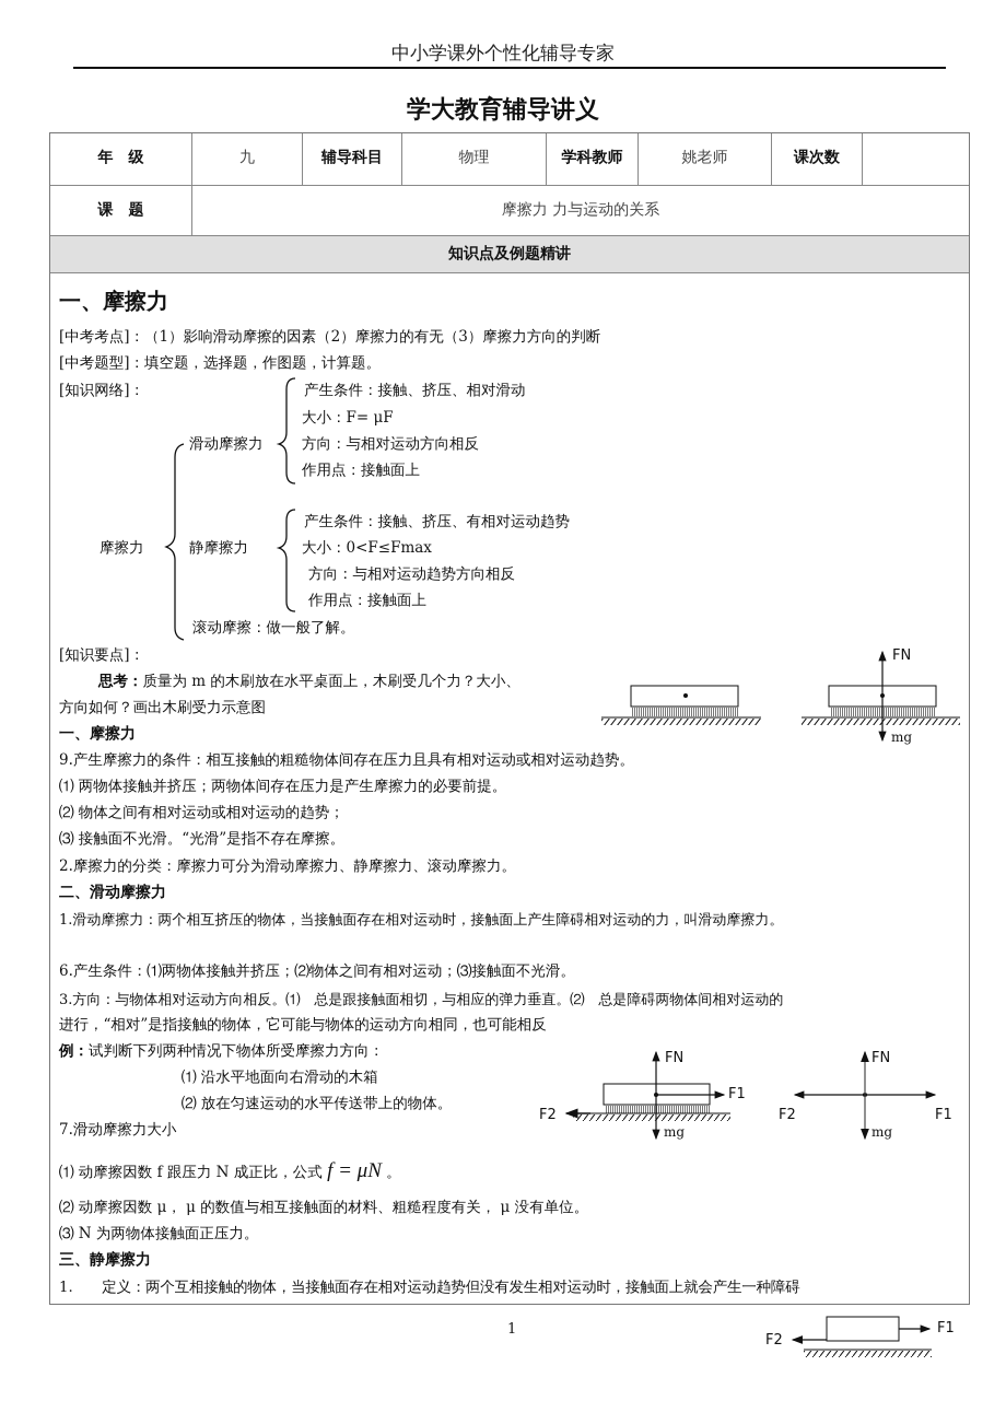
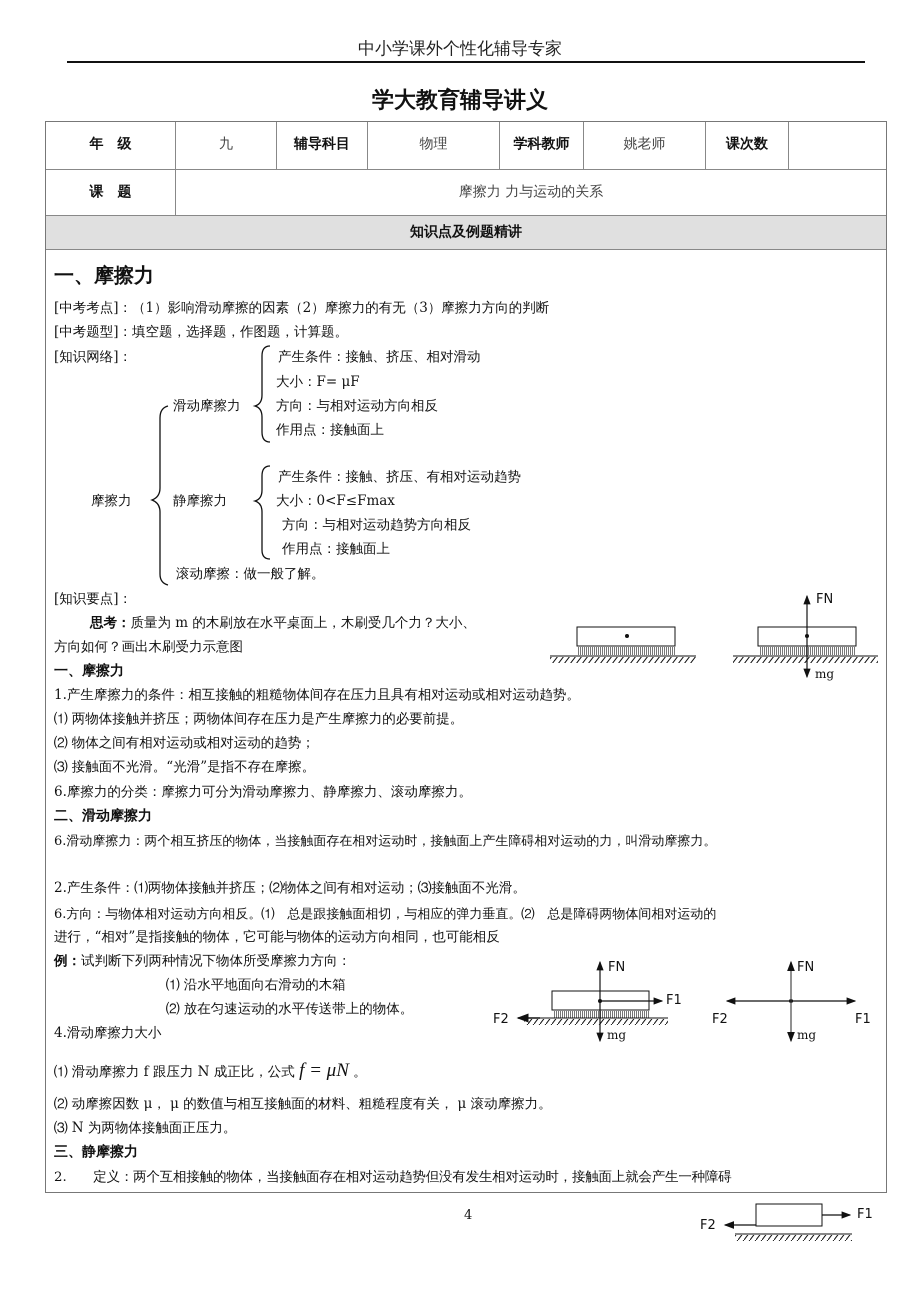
  中小学课外个性化辅导专家
  学大教育辅导讲义
  年 级
  九
  辅导科目
  物理
  学科教师
  姚老师
  课次数
  课 题
  摩擦力 力与运动的关系
  知识点及例题精讲
  一、摩擦力
  [中考考点]：（1）影响滑动摩擦的因素（2）摩擦力的有无（3）摩擦力方向的判断
  [中考题型]：填空题，选择题，作图题，计算题。
  [知识网络]：
  摩擦力
  滑动摩擦力
  产生条件：接触、挤压、相对滑动
  大小：F= μF
  方向：与相对运动方向相反
  作用点：接触面上
  静摩擦力
  产生条件：接触、挤压、有相对运动趋势
  大小：0<F≤Fmax
  方向：与相对运动趋势方向相反
  作用点：接触面上
  滚动摩擦：做一般了解。
  [知识要点]：
  思考：质量为 m 的木刷放在水平桌面上，木刷受几个力？大小、
  方向如何？画出木刷受力示意图
  一、摩擦力
- 9.产生摩擦力的条件：相互接触的粗糙物体间存在压力且具有相对运动或相对运动趋势。
+ 1.产生摩擦力的条件：相互接触的粗糙物体间存在压力且具有相对运动或相对运动趋势。
  ⑴ 两物体接触并挤压；两物体间存在压力是产生摩擦力的必要前提。
  ⑵ 物体之间有相对运动或相对运动的趋势；
  ⑶ 接触面不光滑。“光滑”是指不存在摩擦。
- 2.摩擦力的分类：摩擦力可分为滑动摩擦力、静摩擦力、滚动摩擦力。
+ 6.摩擦力的分类：摩擦力可分为滑动摩擦力、静摩擦力、滚动摩擦力。
  二、滑动摩擦力
- 1.滑动摩擦力：两个相互挤压的物体，当接触面存在相对运动时，接触面上产生障碍相对运动的力，叫滑动摩擦力。
+ 6.滑动摩擦力：两个相互挤压的物体，当接触面存在相对运动时，接触面上产生障碍相对运动的力，叫滑动摩擦力。
- 6.产生条件：⑴两物体接触并挤压；⑵物体之间有相对运动；⑶接触面不光滑。
+ 2.产生条件：⑴两物体接触并挤压；⑵物体之间有相对运动；⑶接触面不光滑。
- 3.方向：与物体相对运动方向相反。⑴ 总是跟接触面相切，与相应的弹力垂直。⑵ 总是障碍两物体间相对运动的
+ 6.方向：与物体相对运动方向相反。⑴ 总是跟接触面相切，与相应的弹力垂直。⑵ 总是障碍两物体间相对运动的
  进行，“相对”是指接触的物体，它可能与物体的运动方向相同，也可能相反
  例：试判断下列两种情况下物体所受摩擦力方向：
  ⑴ 沿水平地面向右滑动的木箱
  ⑵ 放在匀速运动的水平传送带上的物体。
- 7.滑动摩擦力大小
+ 4.滑动摩擦力大小
- ⑴ 动摩擦因数 f 跟压力 N 成正比，公式 f = μN 。
+ ⑴ 滑动摩擦力 f 跟压力 N 成正比，公式 f = μN 。
- ⑵ 动摩擦因数 μ， μ 的数值与相互接触面的材料、粗糙程度有关， μ 没有单位。
+ ⑵ 动摩擦因数 μ， μ 的数值与相互接触面的材料、粗糙程度有关， μ 滚动摩擦力。
  ⑶ N 为两物体接触面正压力。
  三、静摩擦力
- 1. 定义：两个互相接触的物体，当接触面存在相对运动趋势但没有发生相对运动时，接触面上就会产生一种障碍
+ 2. 定义：两个互相接触的物体，当接触面存在相对运动趋势但没有发生相对运动时，接触面上就会产生一种障碍
- 1
+ 4
  FN
  mg
  FN
  F1
  F2
  mg
  FN
  F1
  F2
  mg
  F1
  F2
